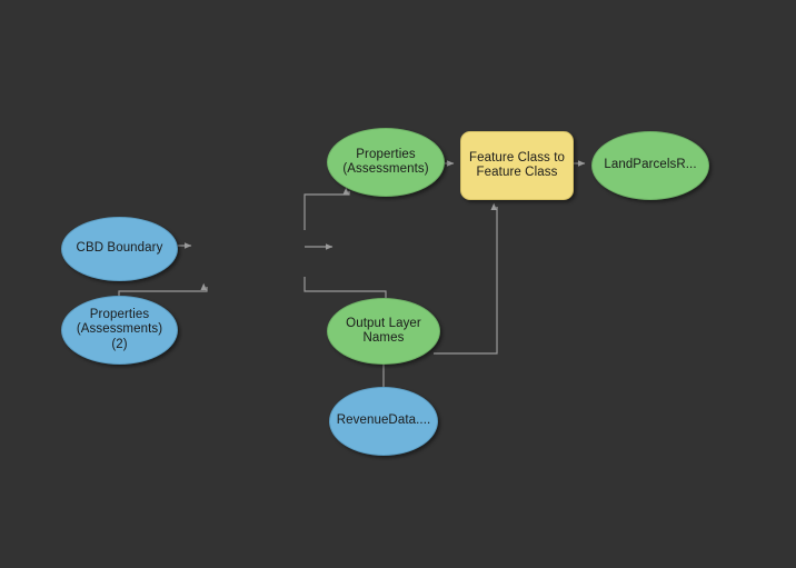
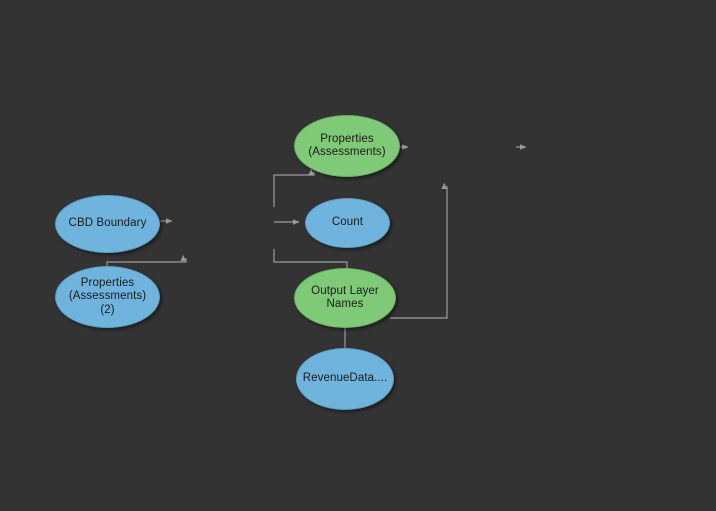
  CBD Boundary
  Properties
  (Assessments)
  (2)
  Properties
  (Assessments)
+ Count
  Output Layer
  Names
  RevenueData....
- Feature Class to
- Feature Class
- LandParcelsR...
